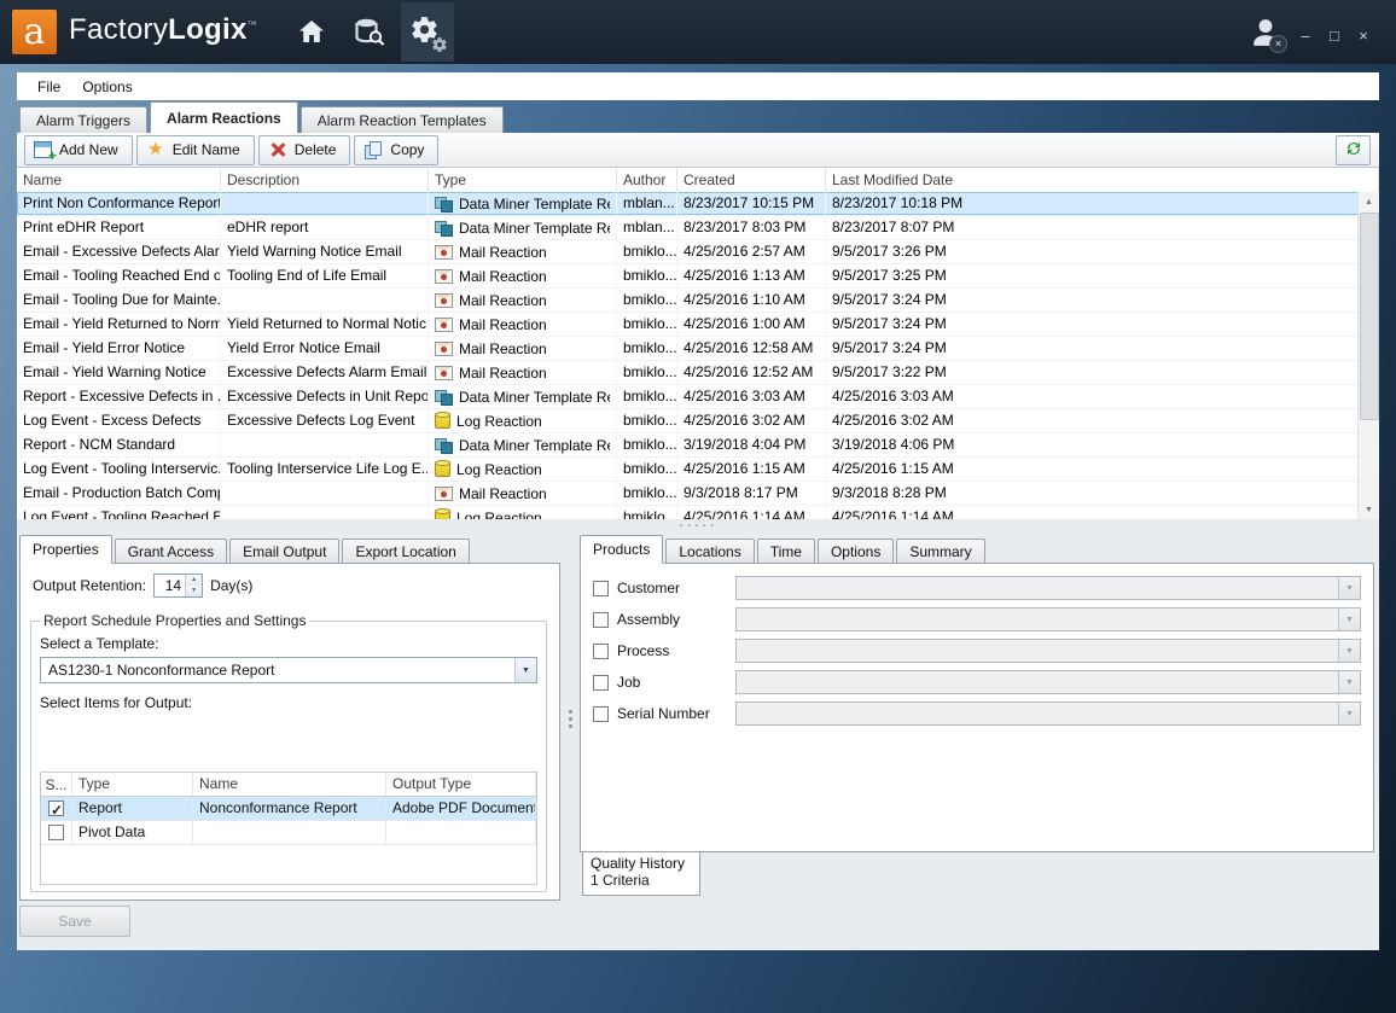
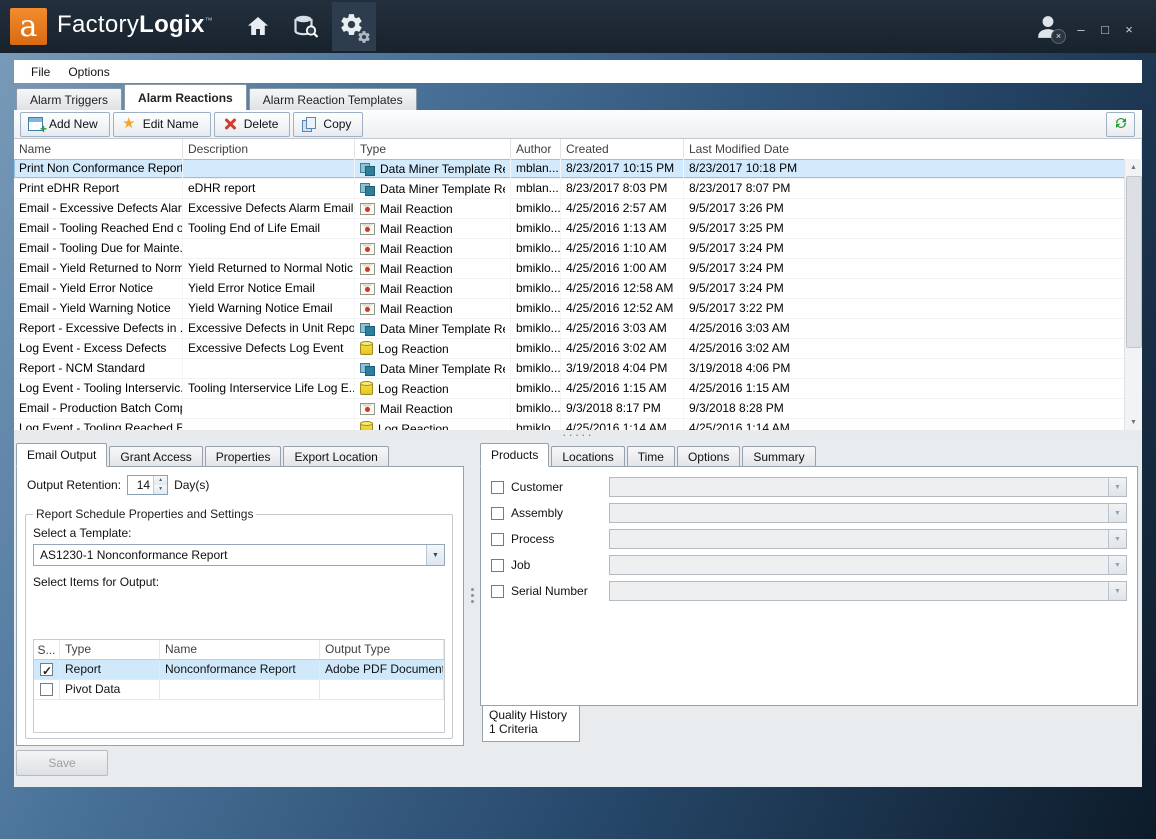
  a
  FactoryLogix™
  ×
  –
  □
  ×
  File
  Options
  Alarm Triggers
  Alarm Reactions
  Alarm Reaction Templates
  Add New
  ★
  Edit Name
  Delete
  Copy
  Name
  Description
  Type
  Author
  Created
  Last Modified Date
  Print Non Conformance Report
  Data Miner Template R
  mblan...
  8/23/2017 10:15 PM
  8/23/2017 10:18 PM
  Print eDHR Report
  eDHR report
  Data Miner Template R
  mblan...
  8/23/2017 8:03 PM
  8/23/2017 8:07 PM
  Email - Excessive Defects Alar
- Yield Warning Notice Email
+ Excessive Defects Alarm Email
  Mail Reaction
  bmiklo...
  4/25/2016 2:57 AM
  9/5/2017 3:26 PM
  Email - Tooling Reached End o
  Tooling End of Life Email
  Mail Reaction
  bmiklo...
  4/25/2016 1:13 AM
  9/5/2017 3:25 PM
  Email - Tooling Due for Mainte.
  Mail Reaction
  bmiklo...
  4/25/2016 1:10 AM
  9/5/2017 3:24 PM
  Email - Yield Returned to Norm
  Yield Returned to Normal Notic.
  Mail Reaction
  bmiklo...
  4/25/2016 1:00 AM
  9/5/2017 3:24 PM
  Email - Yield Error Notice
  Yield Error Notice Email
  Mail Reaction
  bmiklo...
  4/25/2016 12:58 AM
  9/5/2017 3:24 PM
  Email - Yield Warning Notice
- Excessive Defects Alarm Email
+ Yield Warning Notice Email
  Mail Reaction
  bmiklo...
  4/25/2016 12:52 AM
  9/5/2017 3:22 PM
  Report - Excessive Defects in .
  Excessive Defects in Unit Repo
  Data Miner Template R
  bmiklo...
  4/25/2016 3:03 AM
  4/25/2016 3:03 AM
  Log Event - Excess Defects
  Excessive Defects Log Event
  Log Reaction
  bmiklo...
  4/25/2016 3:02 AM
  4/25/2016 3:02 AM
  Report - NCM Standard
  Data Miner Template R
  bmiklo...
  3/19/2018 4:04 PM
  3/19/2018 4:06 PM
  Log Event - Tooling Interservic.
  Tooling Interservice Life Log E..
  Log Reaction
  bmiklo...
  4/25/2016 1:15 AM
  4/25/2016 1:15 AM
  Email - Production Batch Com
  Mail Reaction
  bmiklo...
  9/3/2018 8:17 PM
  9/3/2018 8:28 PM
  Log Event - Tooling Reached E
  Log Reaction
  bmiklo...
  4/25/2016 1:14 AM
  4/25/2016 1:14 AM
  ·····
- Properties
+ Email Output
  Grant Access
- Email Output
+ Properties
  Export Location
  Output Retention:
  14
  Day(s)
  Report Schedule Properties and Settings
  Select a Template:
  AS1230-1 Nonconformance Report
  Select Items for Output:
  S...
  Type
  Name
  Output Type
  Report
  Nonconformance Report
  Adobe PDF Document
  Pivot Data
  Products
  Locations
  Time
  Options
  Summary
  Customer
  Assembly
  Process
  Job
  Serial Number
  Quality History 1 Criteria
  Save
